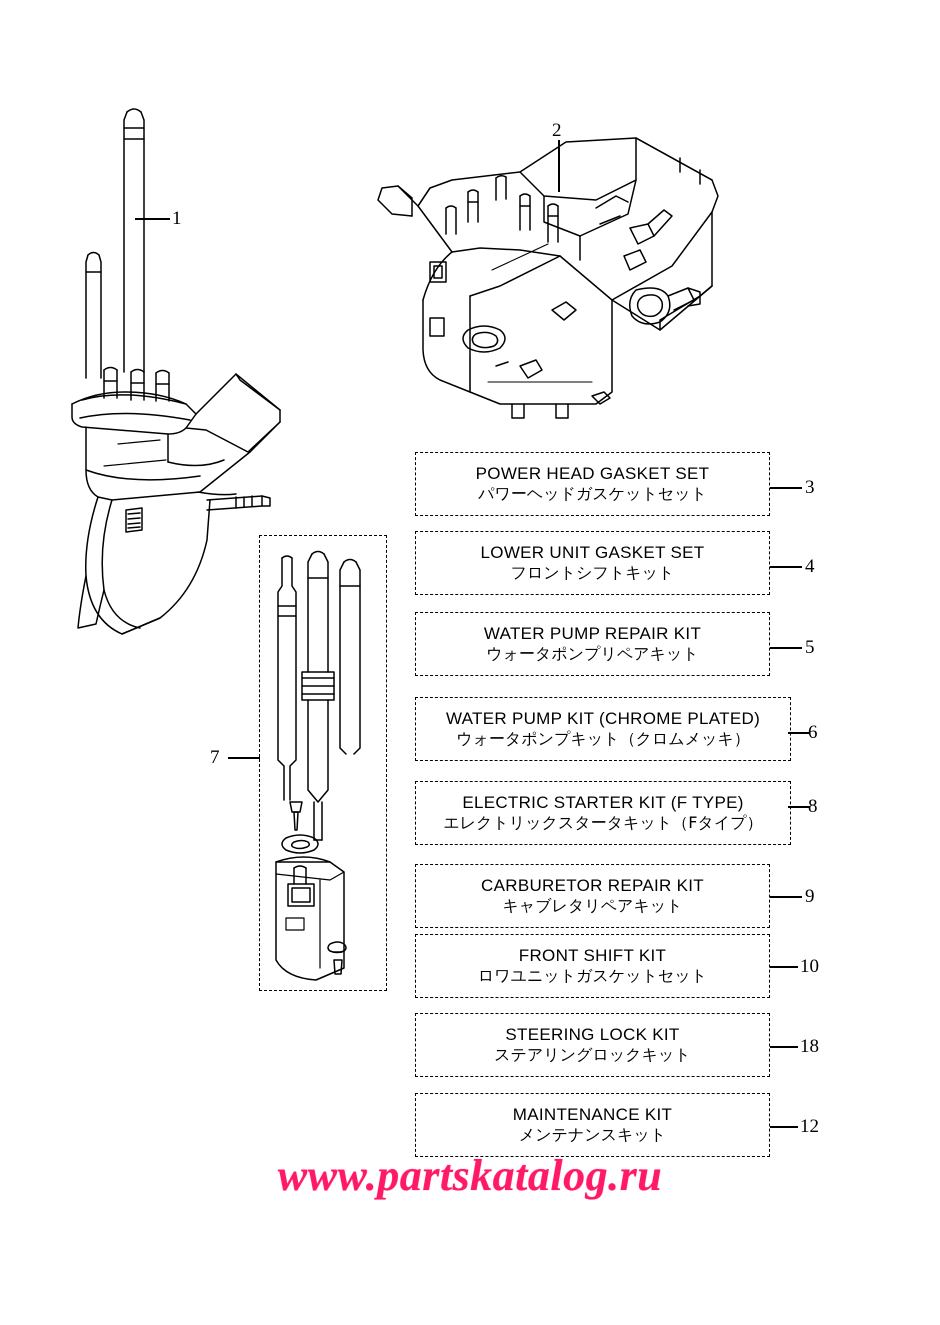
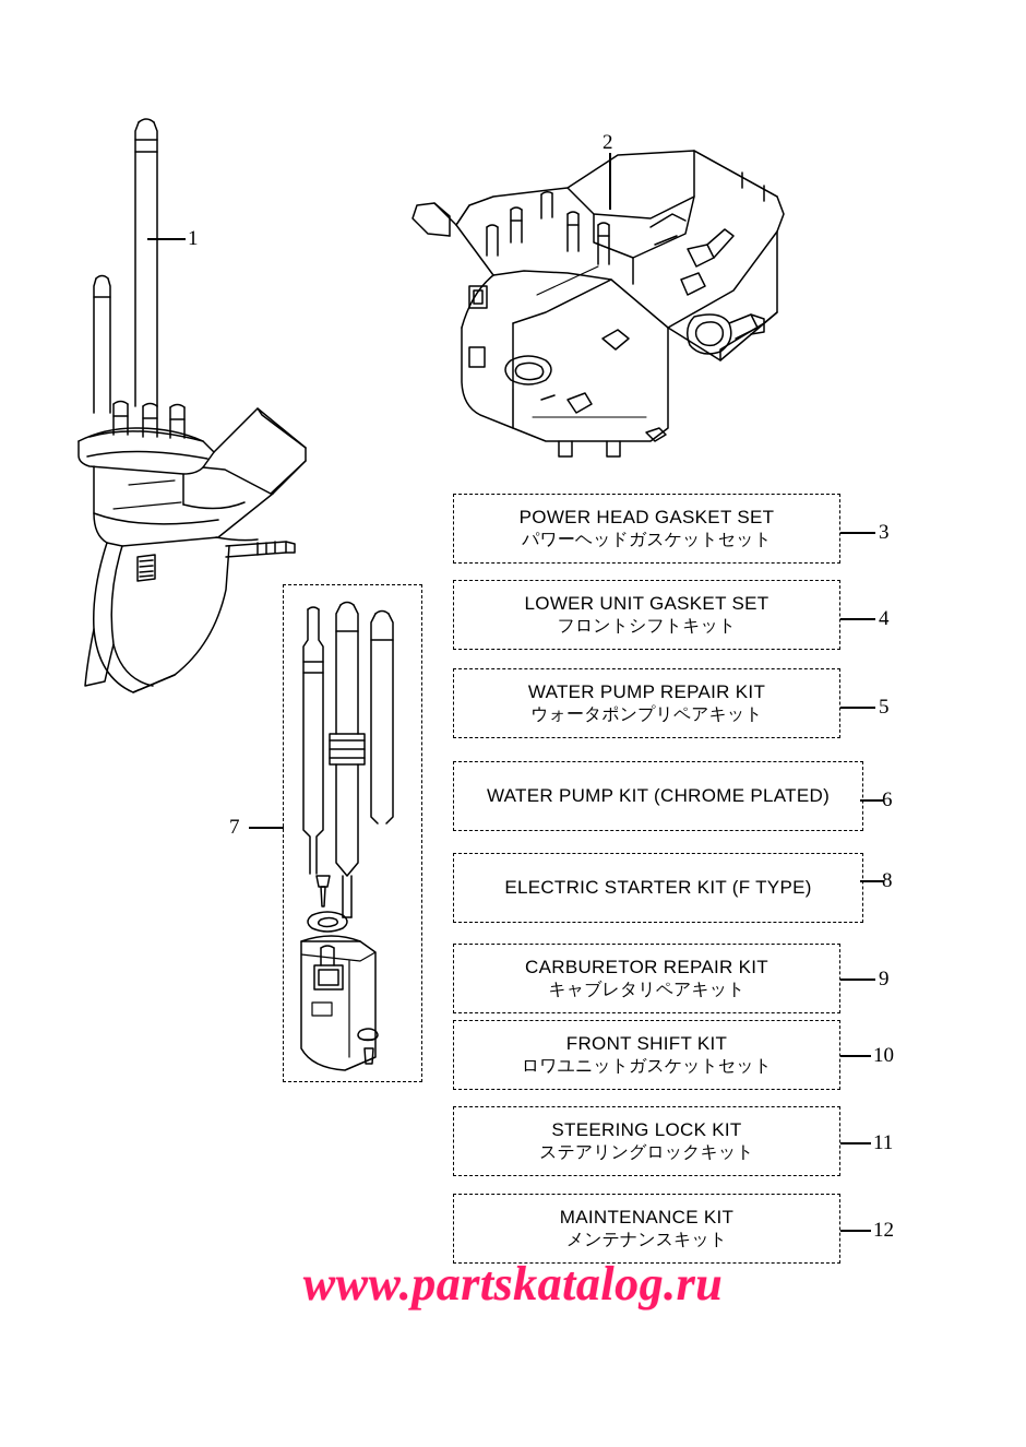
  1
  2
  7
  POWER HEAD GASKET SET
  パワーヘッドガスケットセット
  3
  LOWER UNIT GASKET SET
  フロントシフトキット
  4
  WATER PUMP REPAIR KIT
  ウォータポンプリペアキット
  5
  WATER PUMP KIT (CHROME PLATED)
- ウォータポンプキット（クロムメッキ）
  6
  ELECTRIC STARTER KIT (F TYPE)
- エレクトリックスタータキット（Fタイプ）
  8
  CARBURETOR REPAIR KIT
  キャブレタリペアキット
  9
  FRONT SHIFT KIT
  ロワユニットガスケットセット
  10
  STEERING LOCK KIT
  ステアリングロックキット
- 18
+ 11
  MAINTENANCE KIT
  メンテナンスキット
  12
  www.partskatalog.ru
